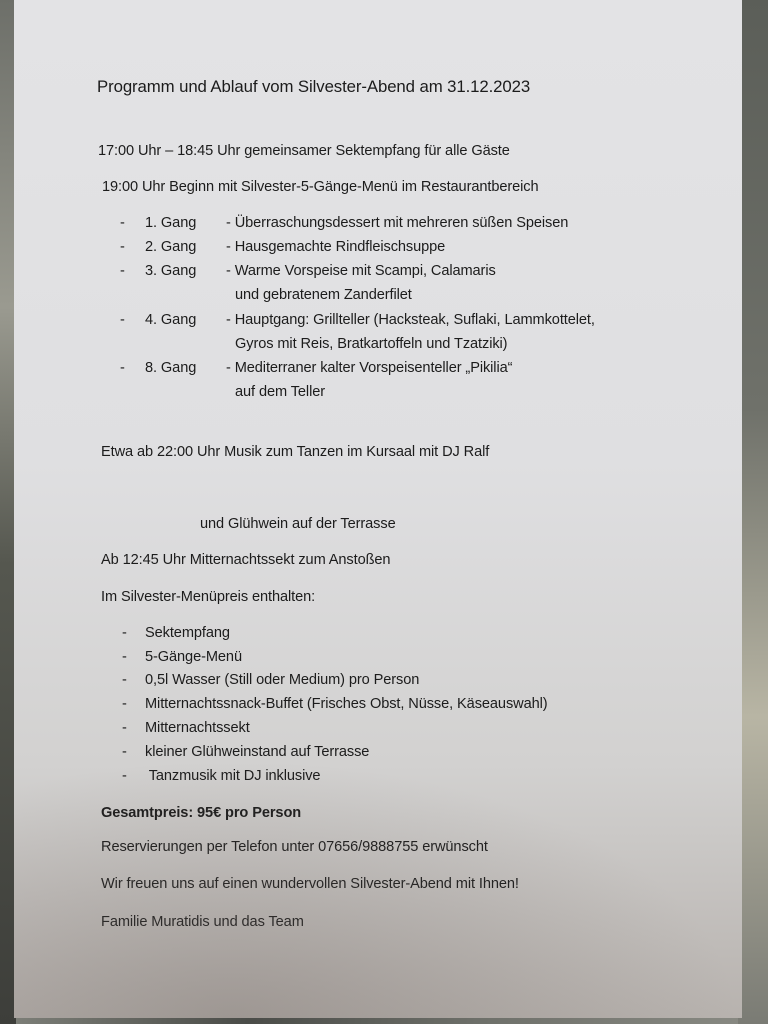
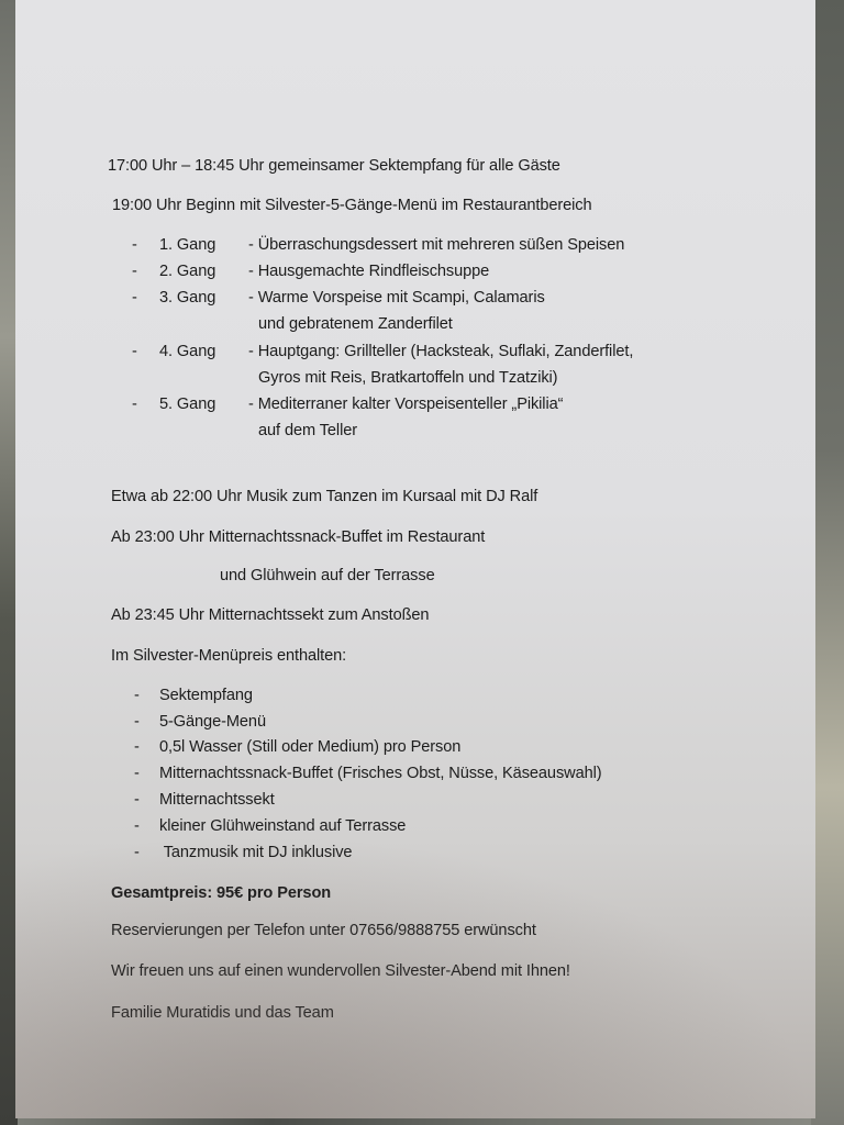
- Programm und Ablauf vom Silvester-Abend am 31.12.2023
  17:00 Uhr – 18:45 Uhr gemeinsamer Sektempfang für alle Gäste
  19:00 Uhr Beginn mit Silvester-5-Gänge-Menü im Restaurantbereich
  -
  1. Gang
  - Überraschungsdessert mit mehreren süßen Speisen
  -
  2. Gang
  - Hausgemachte Rindfleischsuppe
  -
  3. Gang
  - Warme Vorspeise mit Scampi, Calamaris
  und gebratenem Zanderfilet
  -
  4. Gang
- - Hauptgang: Grillteller (Hacksteak, Suflaki, Lammkottelet,
+ - Hauptgang: Grillteller (Hacksteak, Suflaki, Zanderfilet,
  Gyros mit Reis, Bratkartoffeln und Tzatziki)
  -
- 8. Gang
+ 5. Gang
  - Mediterraner kalter Vorspeisenteller „Pikilia“
  auf dem Teller
  Etwa ab 22:00 Uhr Musik zum Tanzen im Kursaal mit DJ Ralf
+ Ab 23:00 Uhr Mitternachtssnack-Buffet im Restaurant
  und Glühwein auf der Terrasse
- Ab 12:45 Uhr Mitternachtssekt zum Anstoßen
+ Ab 23:45 Uhr Mitternachtssekt zum Anstoßen
  Im Silvester-Menüpreis enthalten:
  -
  Sektempfang
  -
  5-Gänge-Menü
  -
  0,5l Wasser (Still oder Medium) pro Person
  -
  Mitternachtssnack-Buffet (Frisches Obst, Nüsse, Käseauswahl)
  -
  Mitternachtssekt
  -
  kleiner Glühweinstand auf Terrasse
